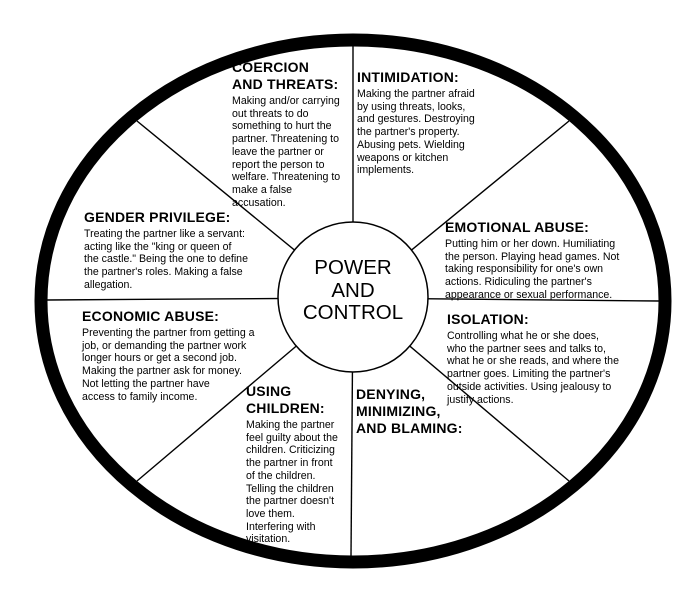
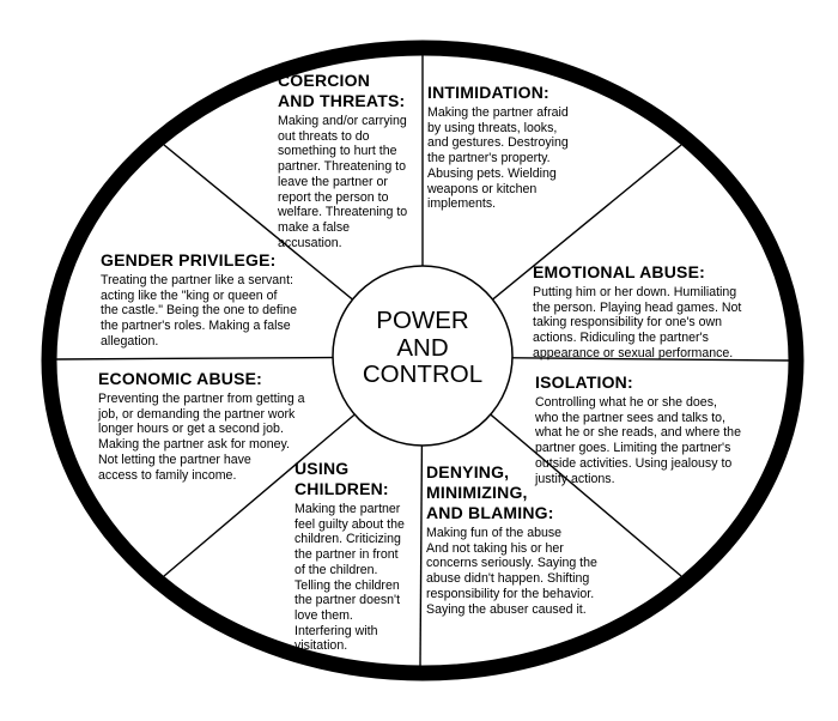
  POWER
  AND
  CONTROL
  COERCION
  AND THREATS:
  Making and/or carrying
  out threats to do
  something to hurt the
  partner. Threatening to
  leave the partner or
  report the person to
  welfare. Threatening to
  make a false
  accusation.
  INTIMIDATION:
  Making the partner afraid
  by using threats, looks,
  and gestures. Destroying
  the partner's property.
  Abusing pets. Wielding
  weapons or kitchen
  implements.
  EMOTIONAL ABUSE:
  Putting him or her down. Humiliating
  the person. Playing head games. Not
  taking responsibility for one's own
  actions. Ridiculing the partner's
  appearance or sexual performance.
  ISOLATION:
  Controlling what he or she does,
  who the partner sees and talks to,
  what he or she reads, and where the
  partner goes. Limiting the partner's
  outside activities. Using jealousy to
  justify actions.
  DENYING,
  MINIMIZING,
  AND BLAMING:
+ Making fun of the abuse
+ And not taking his or her
+ concerns seriously. Saying the
+ abuse didn't happen. Shifting
+ responsibility for the behavior.
+ Saying the abuser caused it.
  USING
  CHILDREN:
  Making the partner
  feel guilty about the
  children. Criticizing
  the partner in front
  of the children.
  Telling the children
  the partner doesn't
  love them.
  Interfering with
  visitation.
  ECONOMIC ABUSE:
  Preventing the partner from getting a
  job, or demanding the partner work
  longer hours or get a second job.
  Making the partner ask for money.
  Not letting the partner have
  access to family income.
  GENDER PRIVILEGE:
  Treating the partner like a servant:
  acting like the "king or queen of
  the castle." Being the one to define
  the partner's roles. Making a false
  allegation.
